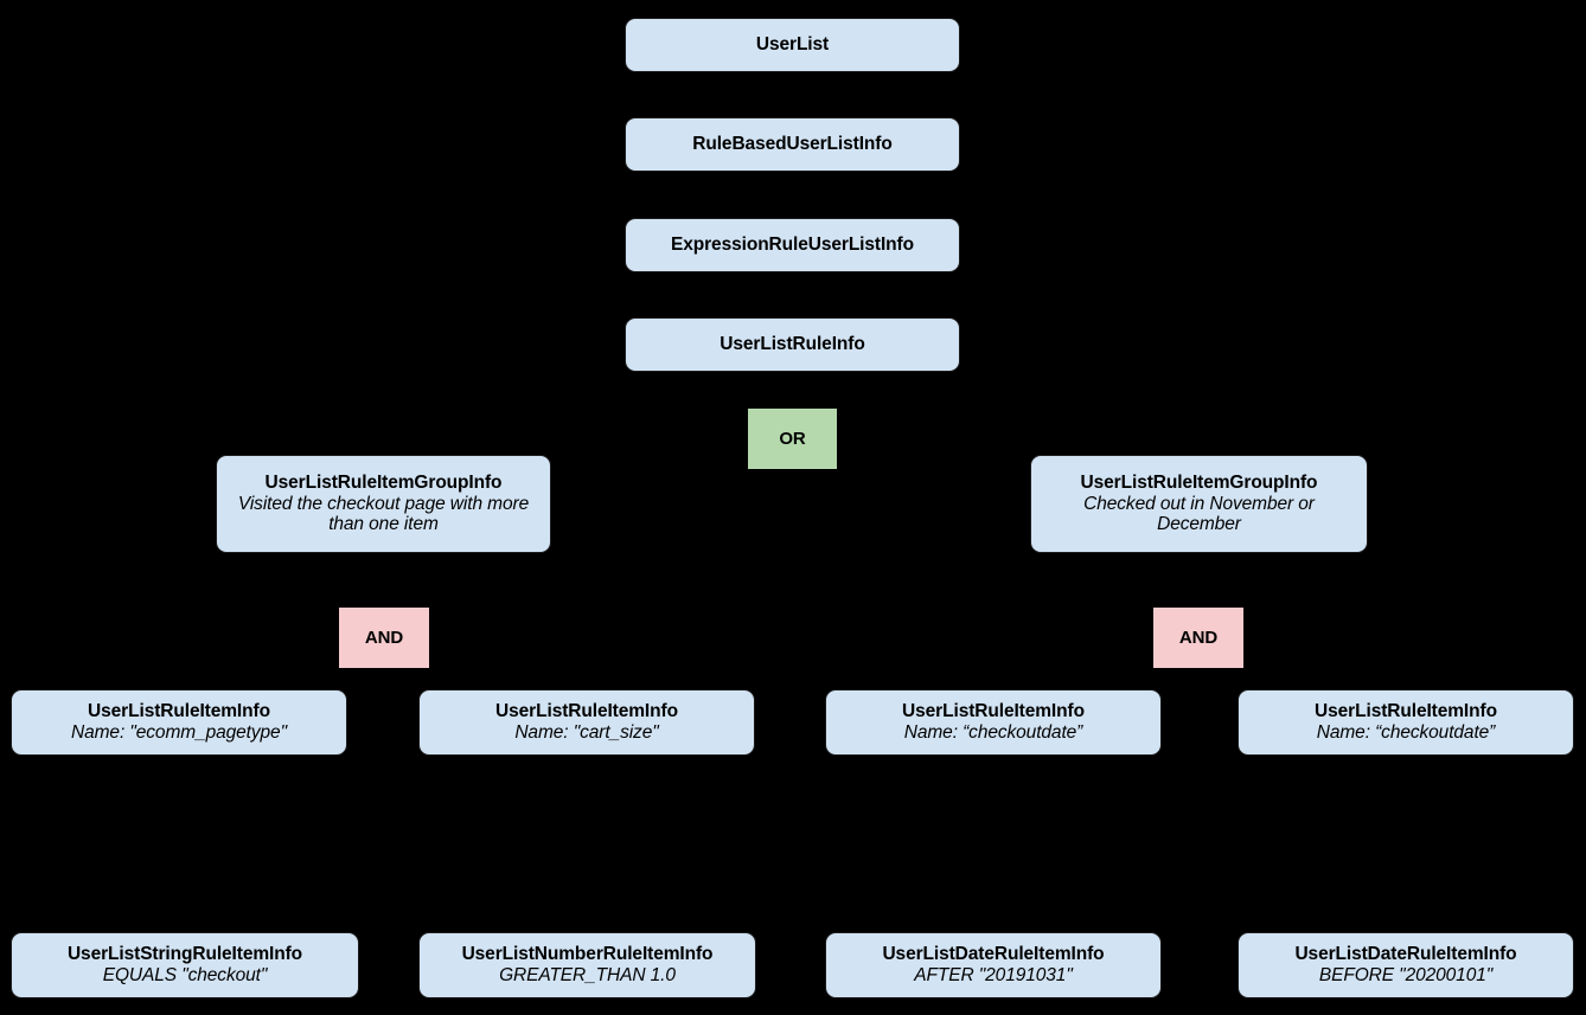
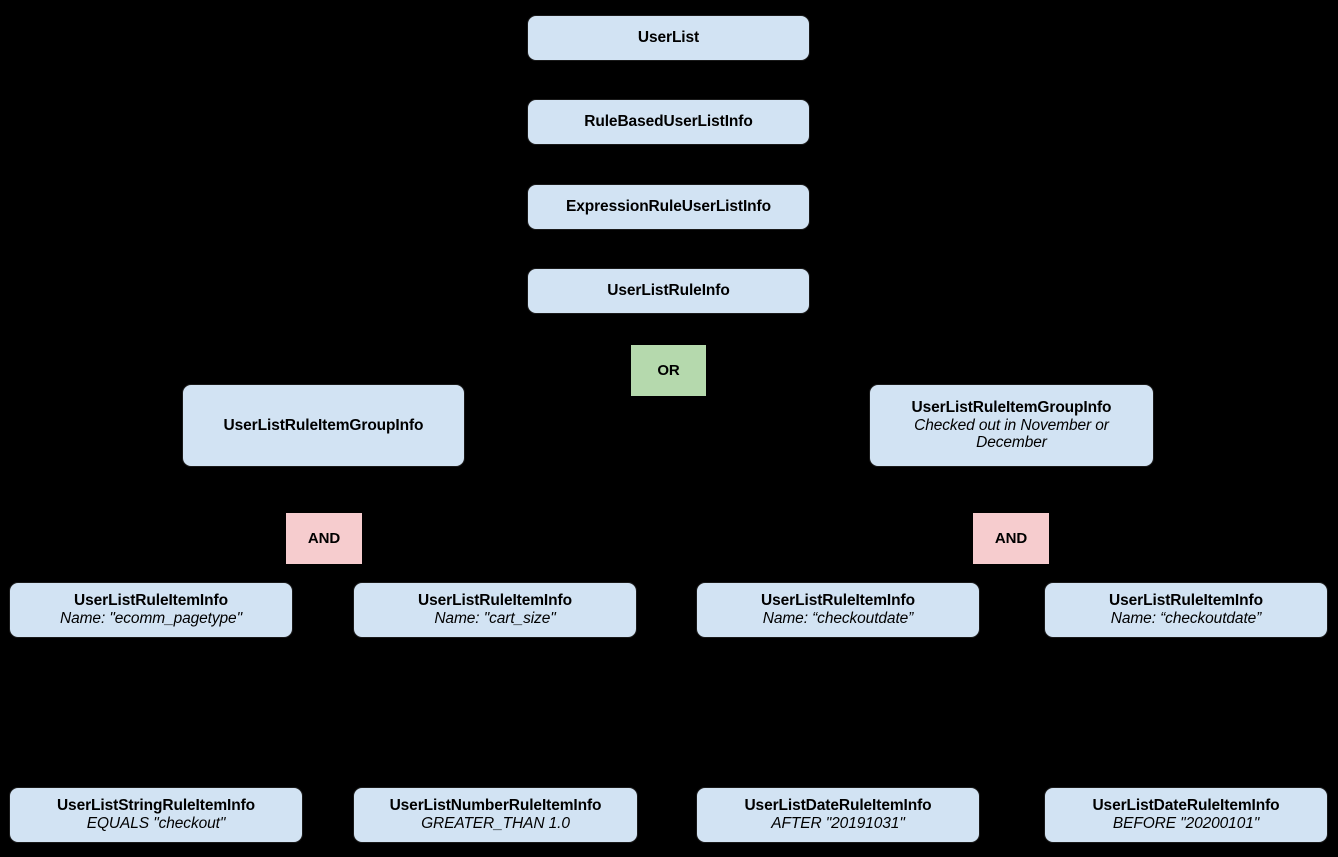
  UserList
  RuleBasedUserListInfo
  ExpressionRuleUserListInfo
  UserListRuleInfo
  OR
  UserListRuleItemGroupInfo
- Visited the checkout page with more than one item
  UserListRuleItemGroupInfo
  Checked out in November or December
  AND
  AND
  UserListRuleItemInfo
  Name: "ecomm_pagetype"
  UserListRuleItemInfo
  Name: "cart_size"
  UserListRuleItemInfo
  Name: “checkoutdate”
  UserListRuleItemInfo
  Name: “checkoutdate”
  UserListStringRuleItemInfo
  EQUALS "checkout"
  UserListNumberRuleItemInfo
  GREATER_THAN 1.0
  UserListDateRuleItemInfo
  AFTER "20191031"
  UserListDateRuleItemInfo
  BEFORE "20200101"
